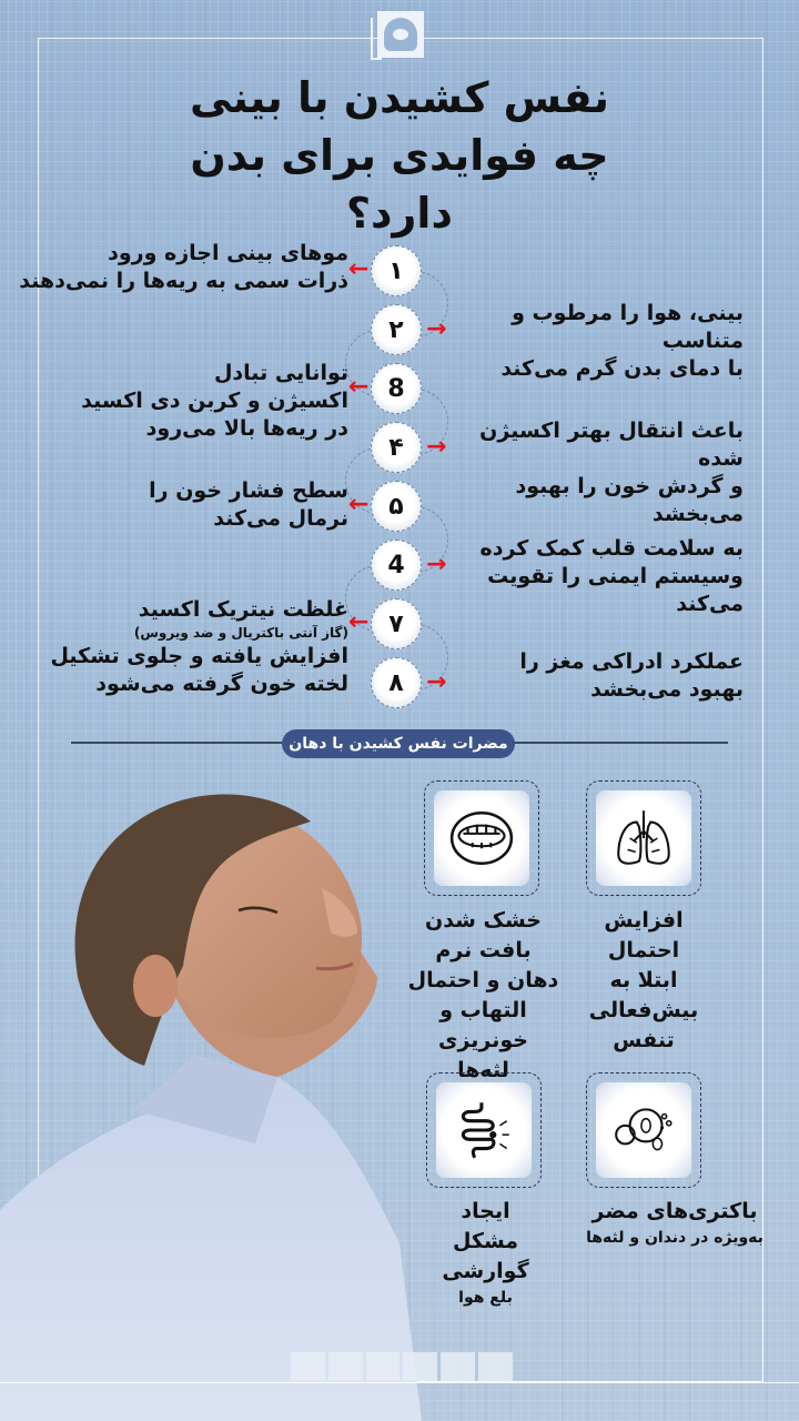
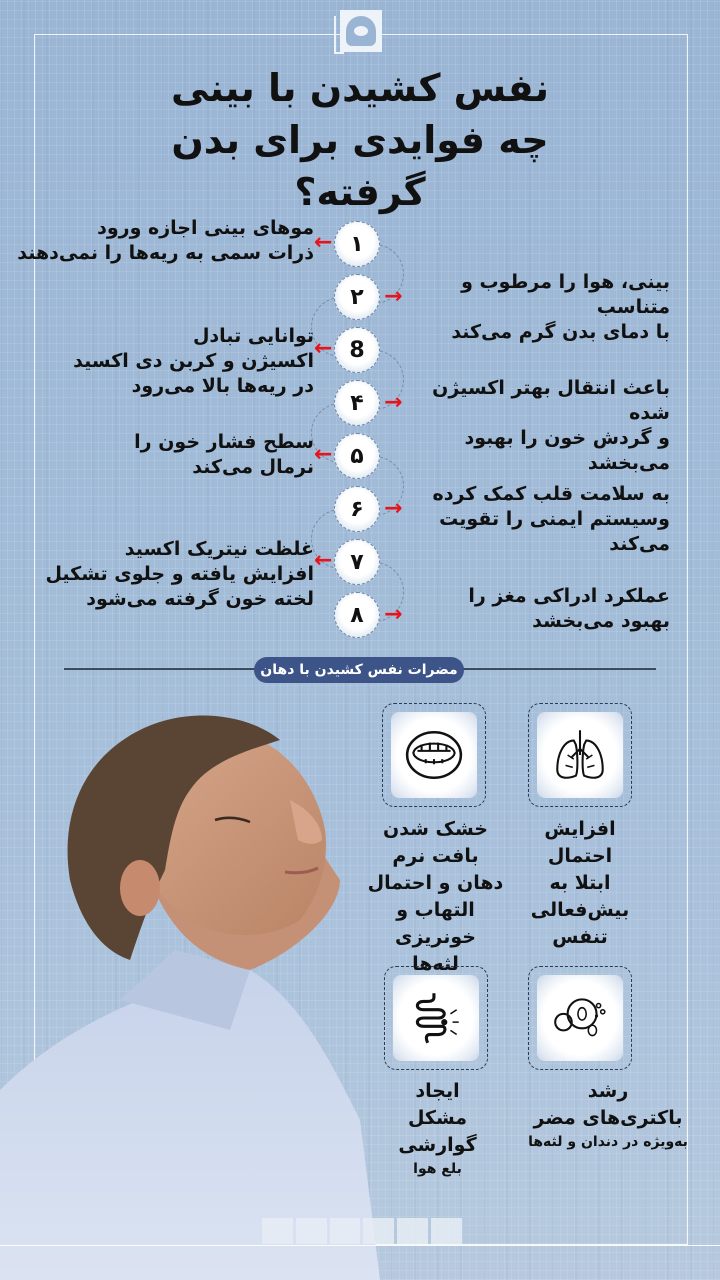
  نفس کشیدن با بینی
- چه فوایدی برای بدن دارد؟
+ چه فوایدی برای بدن گرفته؟
  ۱
  ←
  موهای بینی اجازه ورود
  ذرات سمی به ریه‌ها را نمی‌دهند
  ۲
  →
  بینی، هوا را مرطوب و متناسب
  با دمای بدن گرم می‌کند
  8
  ←
  توانایی تبادل
  اکسیژن و کربن دی اکسید
  در ریه‌ها بالا می‌رود
  ۴
  →
  باعث انتقال بهتر اکسیژن شده
  و گردش خون را بهبود می‌بخشد
  ۵
  ←
  سطح فشار خون را
  نرمال می‌کند
- 4
+ ۶
  →
  به سلامت قلب کمک کرده
  وسیستم ایمنی را تقویت می‌کند
  ۷
  ←
  غلظت نیتریک اکسید
- (گاز آنتی باکتریال و ضد ویروس)
  افزایش یافته و جلوی تشکیل
  لخته خون گرفته می‌شود
  ۸
  →
  عملکرد ادراکی مغز را
  بهبود می‌بخشد
  مضرات نفس کشیدن با دهان
  افزایش
  احتمال
  ابتلا به
  بیش‌فعالی
  تنفس
  خشک شدن
  بافت نرم
  دهان و احتمال
  التهاب و خونریزی
  لثه‌ها
+ رشد
  باکتری‌های مضر
  به‌ویژه در دندان و لثه‌ها
  ایجاد
  مشکل گوارشی
  بلع هوا
